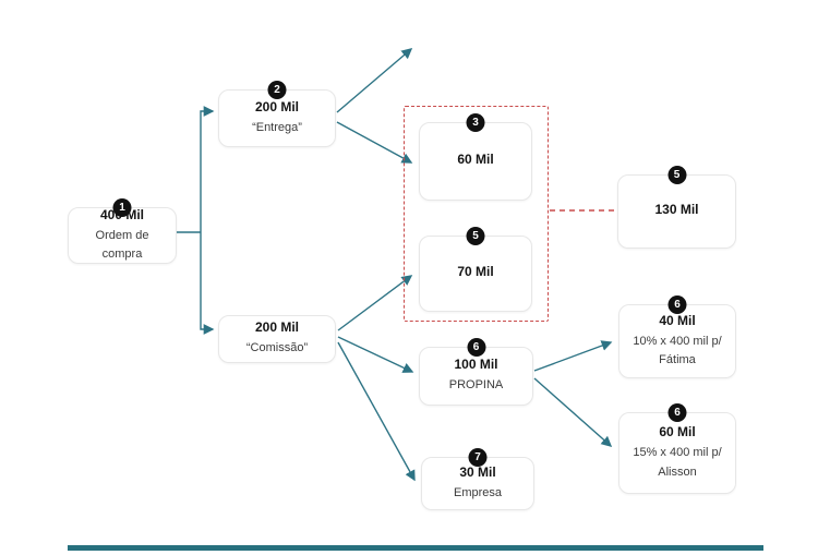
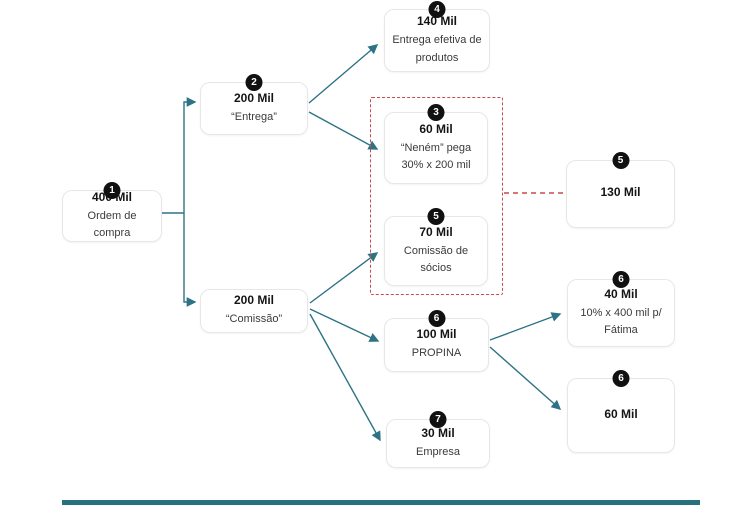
  1
  40 Mil
  Ordem de compra
  2
  200 Mil
  “Entrega”
+ 4
+ 140 Mil
+ Entrega efetiva de
+ produtos
  3
  60 Mil
+ “Neném” pega
+ 30% x 200 mil
  5
  70 Mil
+ Comissão de
+ sócios
  5
  130 Mil
  200 Mil
  “Comissão”
  6
  100 Mil
  PROPINA
  6
  40 Mil
  10% x 400 mil p/
  Fátima
  6
  60 Mil
- 15% x 400 mil p/
- Alisson
  7
  30 Mil
  Empresa
